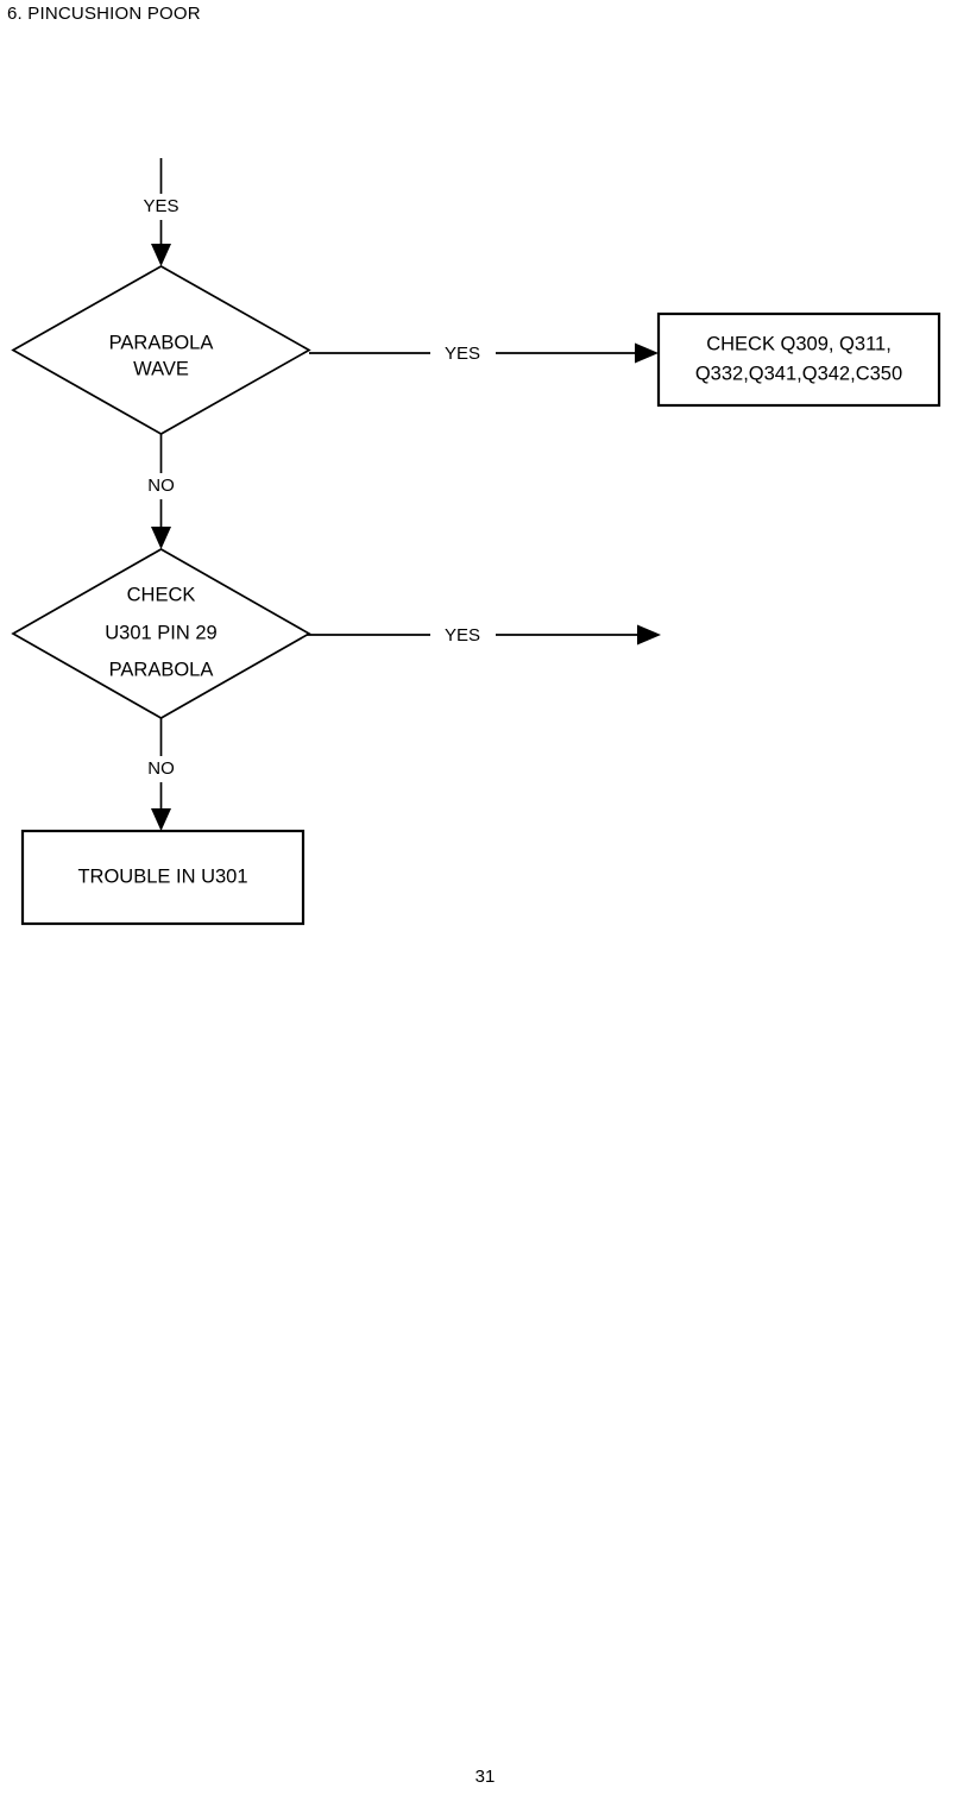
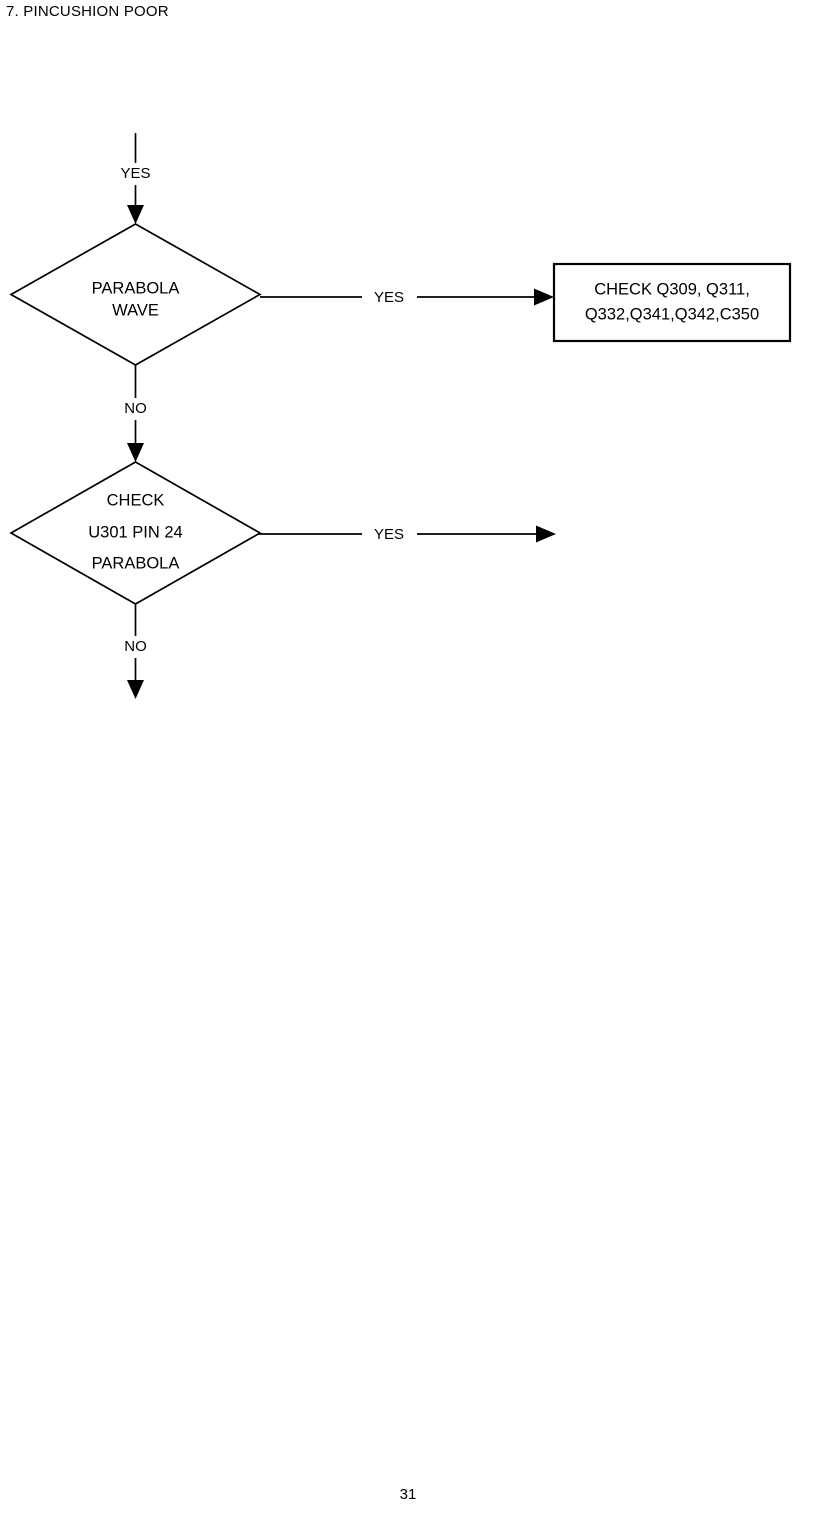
- 6. PINCUSHION POOR
+ 7. PINCUSHION POOR
  YES
  PARABOLA
  WAVE
  YES
  CHECK Q309, Q311,
  Q332,Q341,Q342,C350
  NO
  CHECK
- U301 PIN 29
+ U301 PIN 24
  PARABOLA
  YES
  NO
- TROUBLE IN U301
  31
